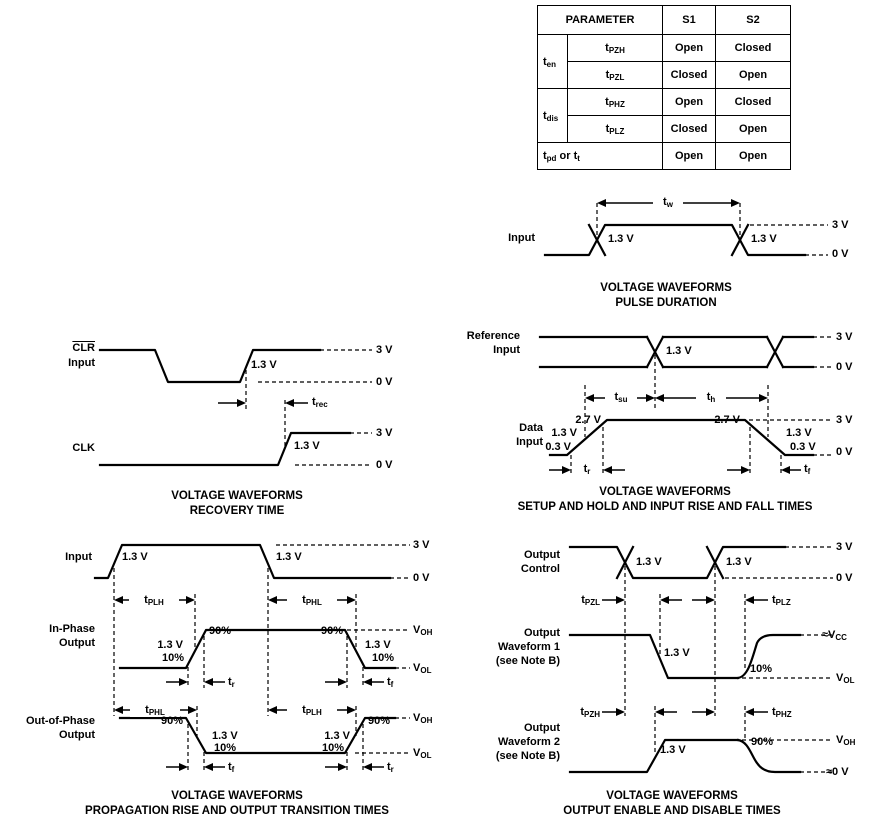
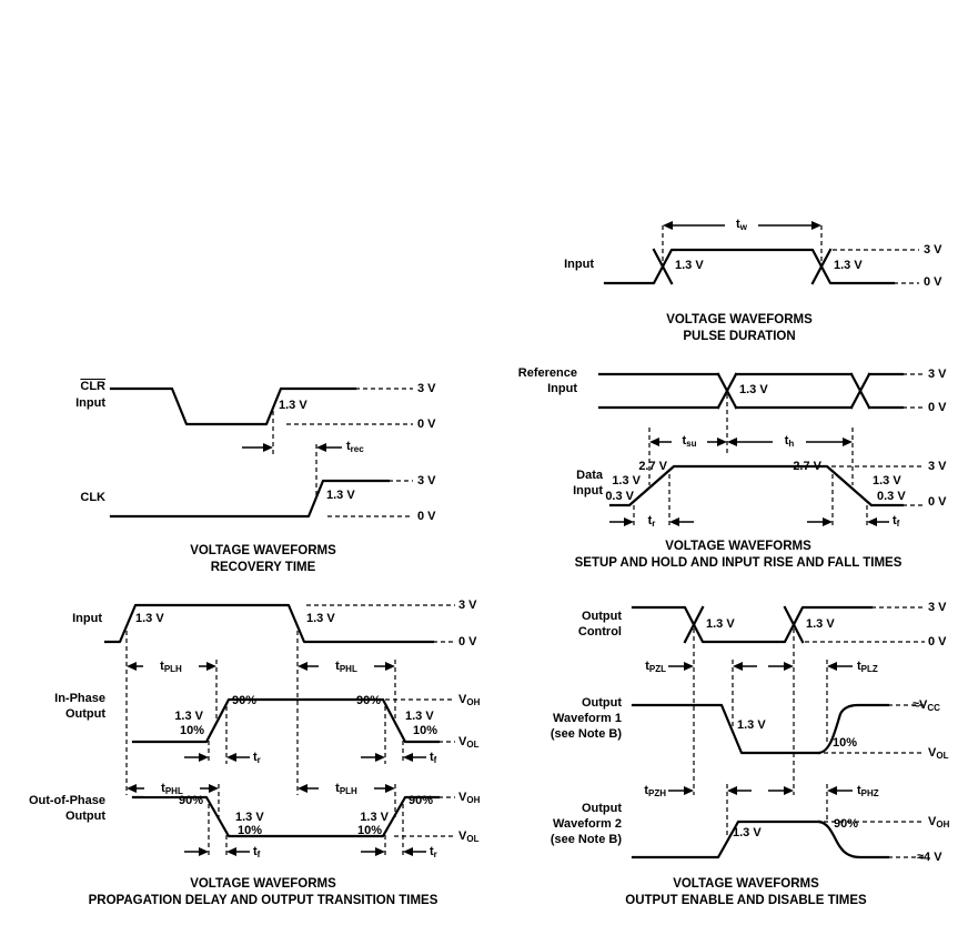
- PARAMETER	S1	S2
- ten	tPZH	Open	Closed
- tPZL	Closed	Open
- tdis	tPHZ	Open	Closed
- tPLZ	Closed	Open
- tpd or tt	Open	Open
  Input
  tw
  1.3 V
  1.3 V
  3 V
  0 V
  VOLTAGE WAVEFORMS
  PULSE DURATION
  CLR
  Input
  1.3 V
  3 V
  0 V
  trec
  CLK
  1.3 V
  3 V
  0 V
  VOLTAGE WAVEFORMS
  RECOVERY TIME
  Reference
  Input
  1.3 V
  3 V
  0 V
  tsu
  th
  Data
  Input
  1.3 V
  0.3 V
  2.7 V
  2.7 V
  1.3 V
  0.3 V
  3 V
  0 V
  tr
  tf
  VOLTAGE WAVEFORMS
  SETUP AND HOLD AND INPUT RISE AND FALL TIMES
  Input
  1.3 V
  1.3 V
  3 V
  0 V
  tPLH
  tPHL
  In-Phase
  Output
  1.3 V
  10%
  90%
  90%
  1.3 V
  10%
  VOH
  VOL
  tr
  tf
  tPHL
  tPLH
  Out-of-Phase
  Output
  90%
  1.3 V
  10%
  1.3 V
  10%
  90%
  VOH
  VOL
  tf
  tr
  VOLTAGE WAVEFORMS
- PROPAGATION RISE AND OUTPUT TRANSITION TIMES
+ PROPAGATION DELAY AND OUTPUT TRANSITION TIMES
  Output
  Control
  1.3 V
  1.3 V
  3 V
  0 V
  tPZL
  tPLZ
  Output
  Waveform 1
  (see Note B)
  1.3 V
  10%
  ≈VCC
  VOL
  tPZH
  tPHZ
  Output
  Waveform 2
  (see Note B)
  1.3 V
  90%
  VOH
- ≈0 V
+ ≈4 V
  VOLTAGE WAVEFORMS
  OUTPUT ENABLE AND DISABLE TIMES
